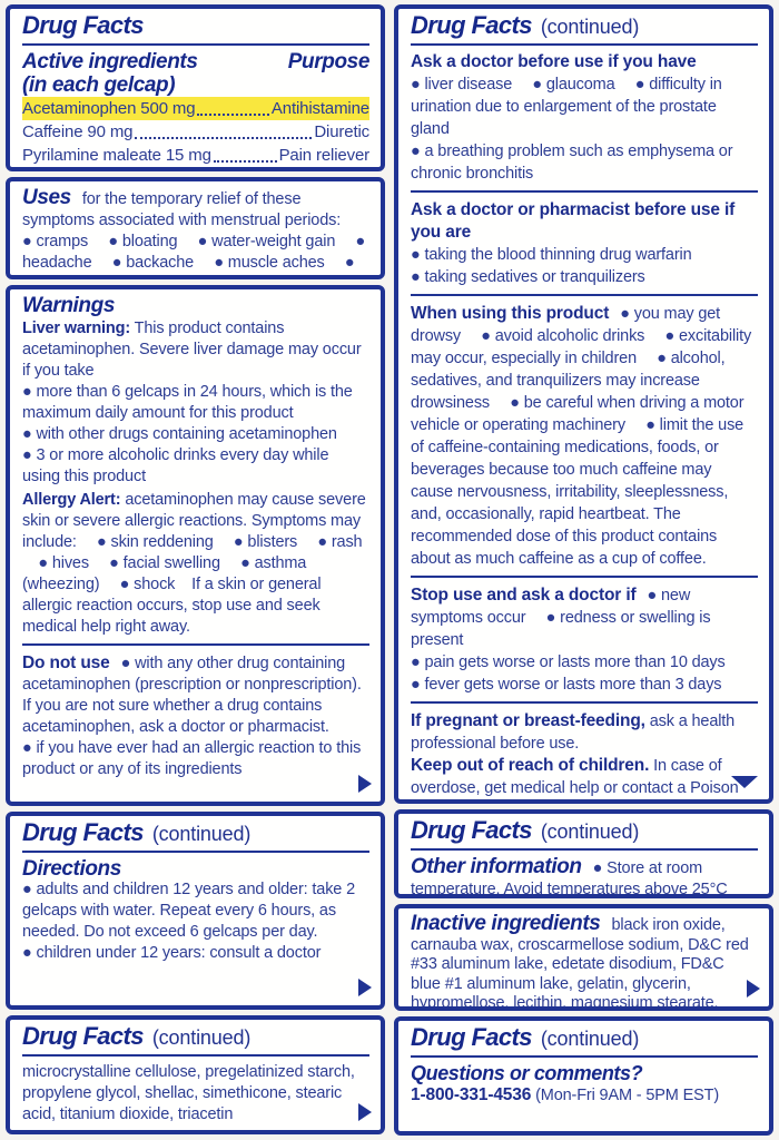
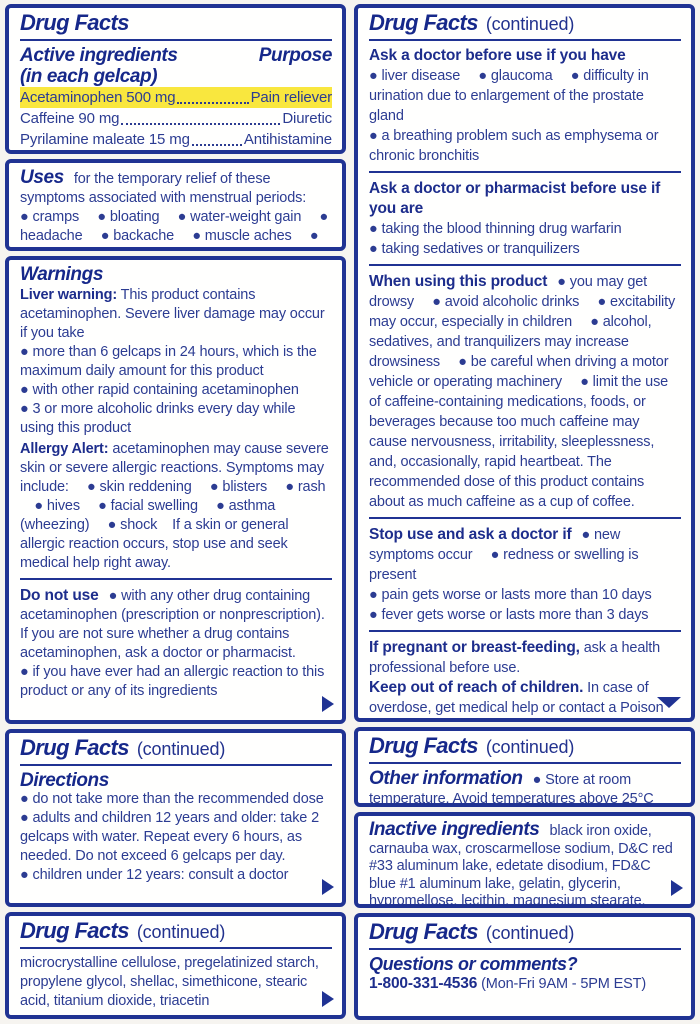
  Drug Facts
  Active ingredients
  Purpose
  (in each gelcap)
  Acetaminophen 500 mg
- Antihistamine
+ Pain reliever
  Caffeine 90 mg
  Diuretic
  Pyrilamine maleate 15 mg
- Pain reliever
+ Antihistamine
  Uses for the temporary relief of these symptoms associated with menstrual periods: ● cramps ● bloating ● water-weight gain ● headache ● backache ● muscle aches ●
  Warnings
  Liver warning: This product contains acetaminophen. Severe liver damage may occur if you take
  ● more than 6 gelcaps in 24 hours, which is the maximum daily amount for this product
- ● with other drugs containing acetaminophen
+ ● with other rapid containing acetaminophen
  ● 3 or more alcoholic drinks every day while using this product
  Allergy Alert: acetaminophen may cause severe skin or severe allergic reactions. Symptoms may include: ● skin reddening ● blisters ● rash ● hives ● facial swelling ● asthma (wheezing) ● shock If a skin or general allergic reaction occurs, stop use and seek medical help right away.
  Do not use ● with any other drug containing acetaminophen (prescription or nonprescription). If you are not sure whether a drug contains acetaminophen, ask a doctor or pharmacist.
  ● if you have ever had an allergic reaction to this product or any of its ingredients
  Drug Facts (continued)
  Directions
+ ● do not take more than the recommended dose
  ● adults and children 12 years and older: take 2 gelcaps with water. Repeat every 6 hours, as needed. Do not exceed 6 gelcaps per day.
  ● children under 12 years: consult a doctor
  Drug Facts (continued)
  microcrystalline cellulose, pregelatinized starch, propylene glycol, shellac, simethicone, stearic acid, titanium dioxide, triacetin
  Drug Facts (continued)
  Ask a doctor before use if you have
  ● liver disease ● glaucoma ● difficulty in urination due to enlargement of the prostate gland
  ● a breathing problem such as emphysema or chronic bronchitis
  Ask a doctor or pharmacist before use if you are
  ● taking the blood thinning drug warfarin
  ● taking sedatives or tranquilizers
  When using this product ● you may get drowsy ● avoid alcoholic drinks ● excitability may occur, especially in children ● alcohol, sedatives, and tranquilizers may increase drowsiness ● be careful when driving a motor vehicle or operating machinery ● limit the use of caffeine-containing medications, foods, or beverages because too much caffeine may cause nervousness, irritability, sleeplessness, and, occasionally, rapid heartbeat. The recommended dose of this product contains about as much caffeine as a cup of coffee.
  Stop use and ask a doctor if ● new symptoms occur ● redness or swelling is present
  ● pain gets worse or lasts more than 10 days
  ● fever gets worse or lasts more than 3 days
  If pregnant or breast-feeding, ask a health professional before use.
  Drug Facts (continued)
  Other information ● Store at room temperature. Avoid temperatures above 25°C
  Inactive ingredients black iron oxide, carnauba wax, croscarmellose sodium, D&C red #33 aluminum lake, edetate disodium, FD&C blue #1 aluminum lake, gelatin, glycerin, hypromellose, lecithin, magnesium stearate,
  Drug Facts (continued)
  Questions or comments?
  1-800-331-4536 (Mon-Fri 9AM - 5PM EST)
